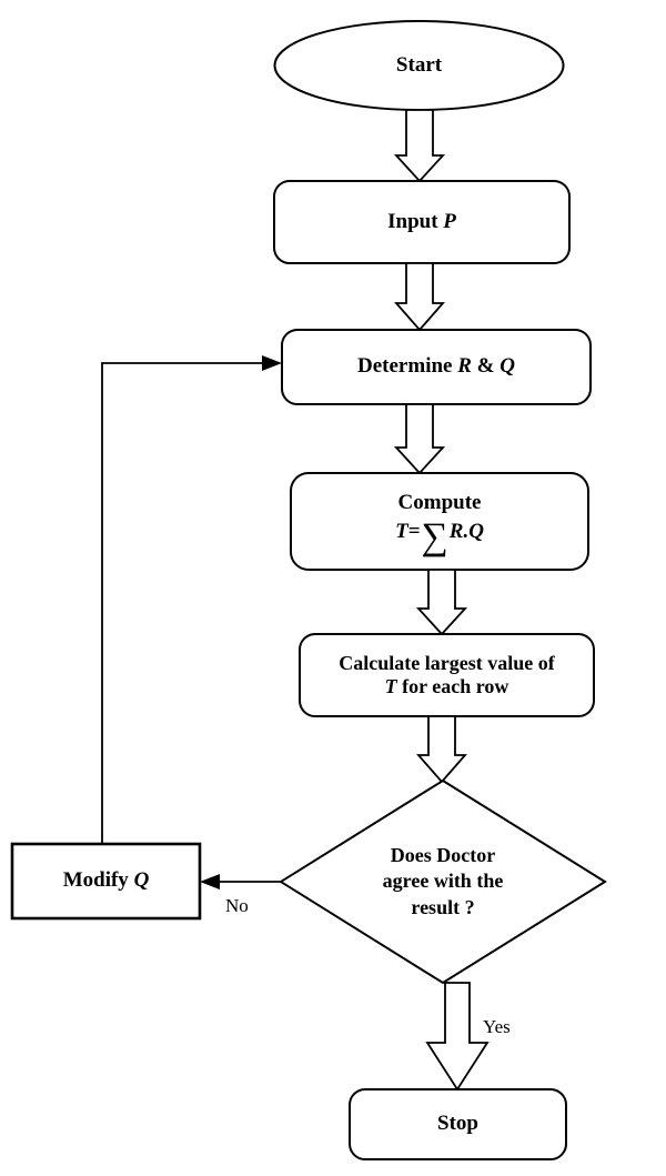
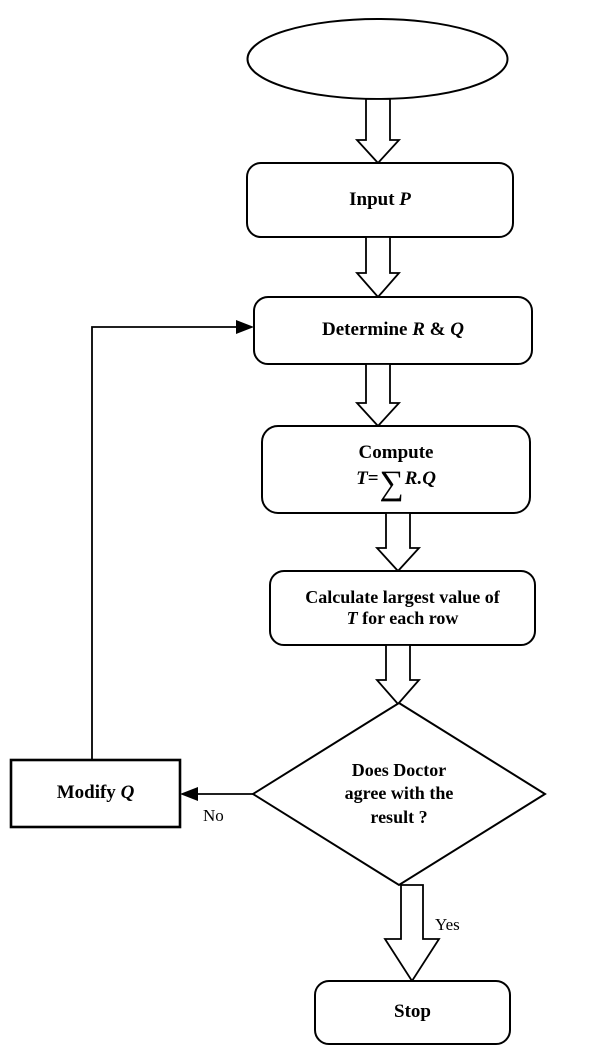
- Start
  Input P
  Determine R & Q
  Compute
  T=∑R.Q
  Calculate largest value of
  T for each row
  Does Doctor
  agree with the
  result ?
  Modify Q
  Stop
  No
  Yes
